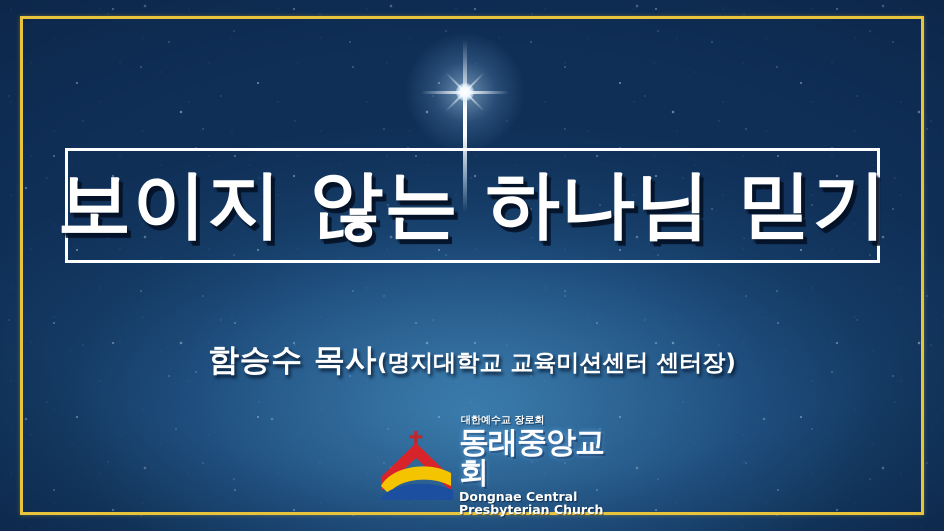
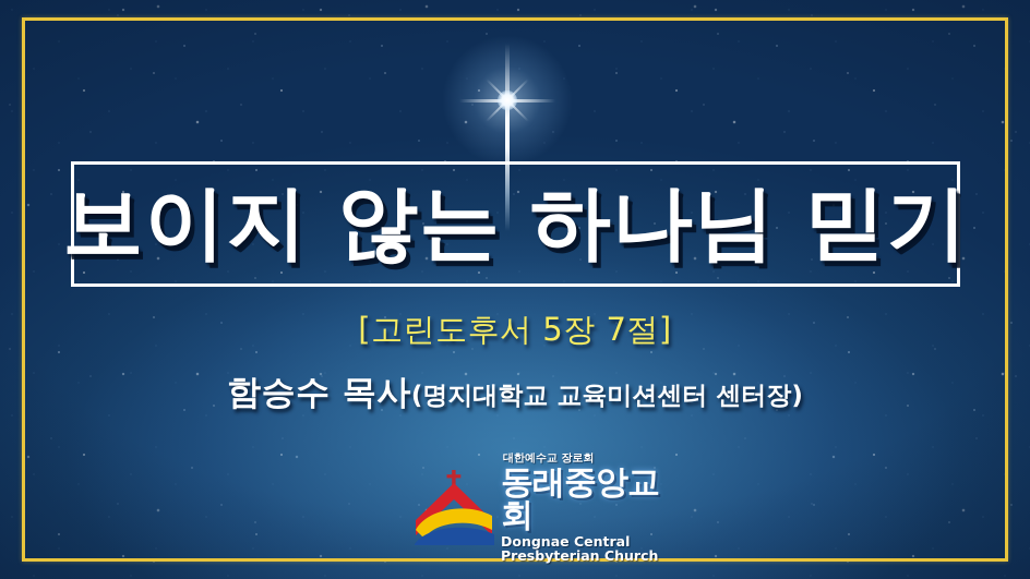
  보이지 않는 하나님 믿기
+ [고린도후서 5장 7절]
  함승수 목사(명지대학교 교육미션센터 센터장)
  대한예수교 장로회
  동래중앙교회
  Dongnae Central Presbyterian Church
